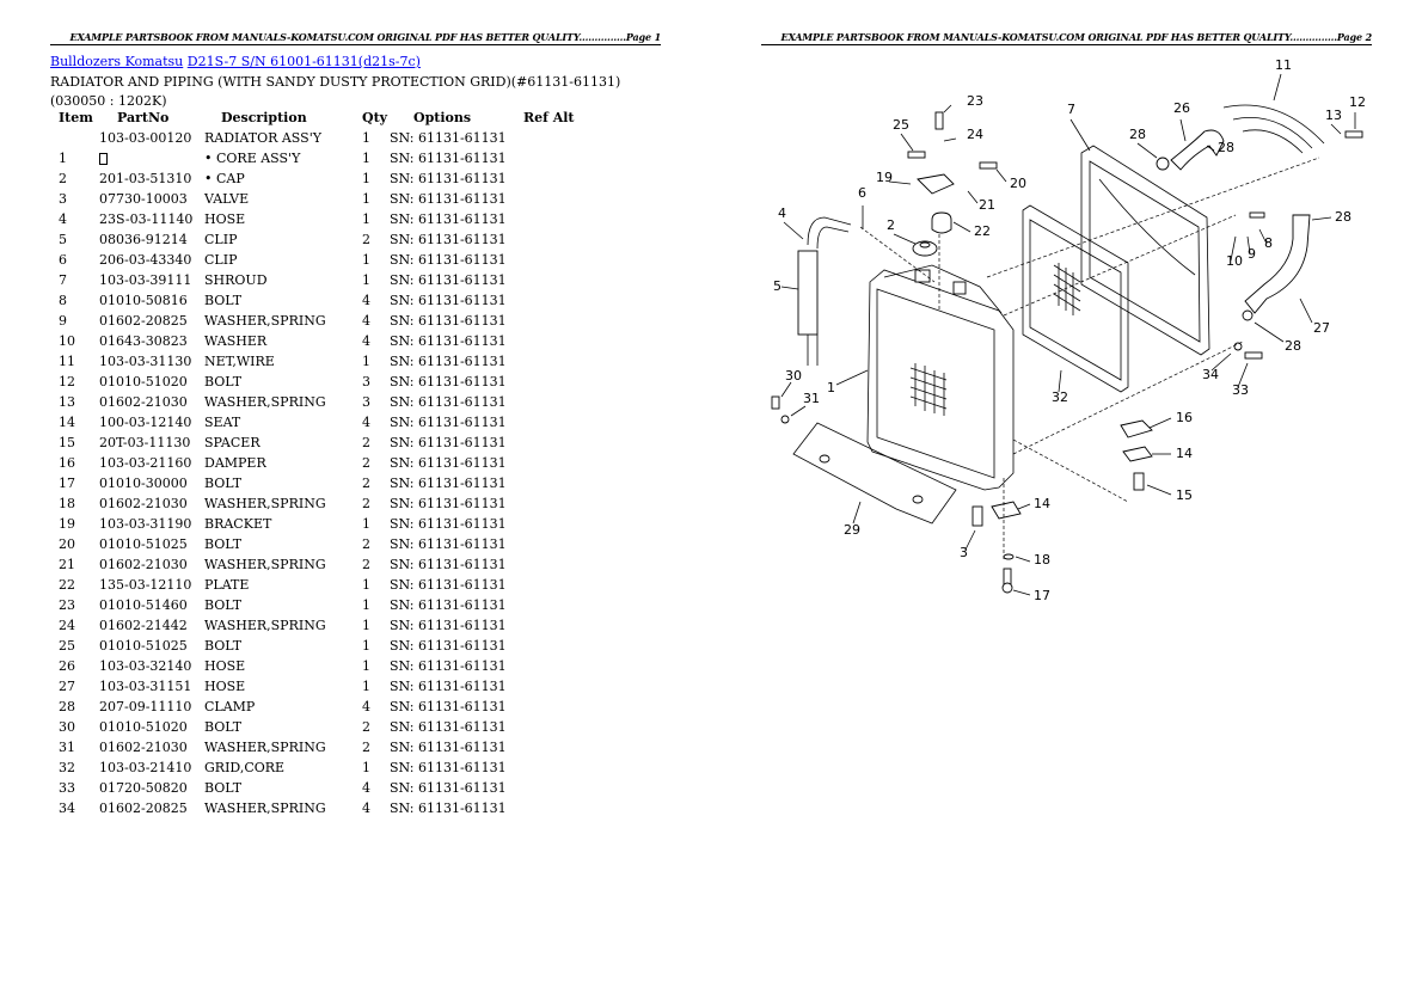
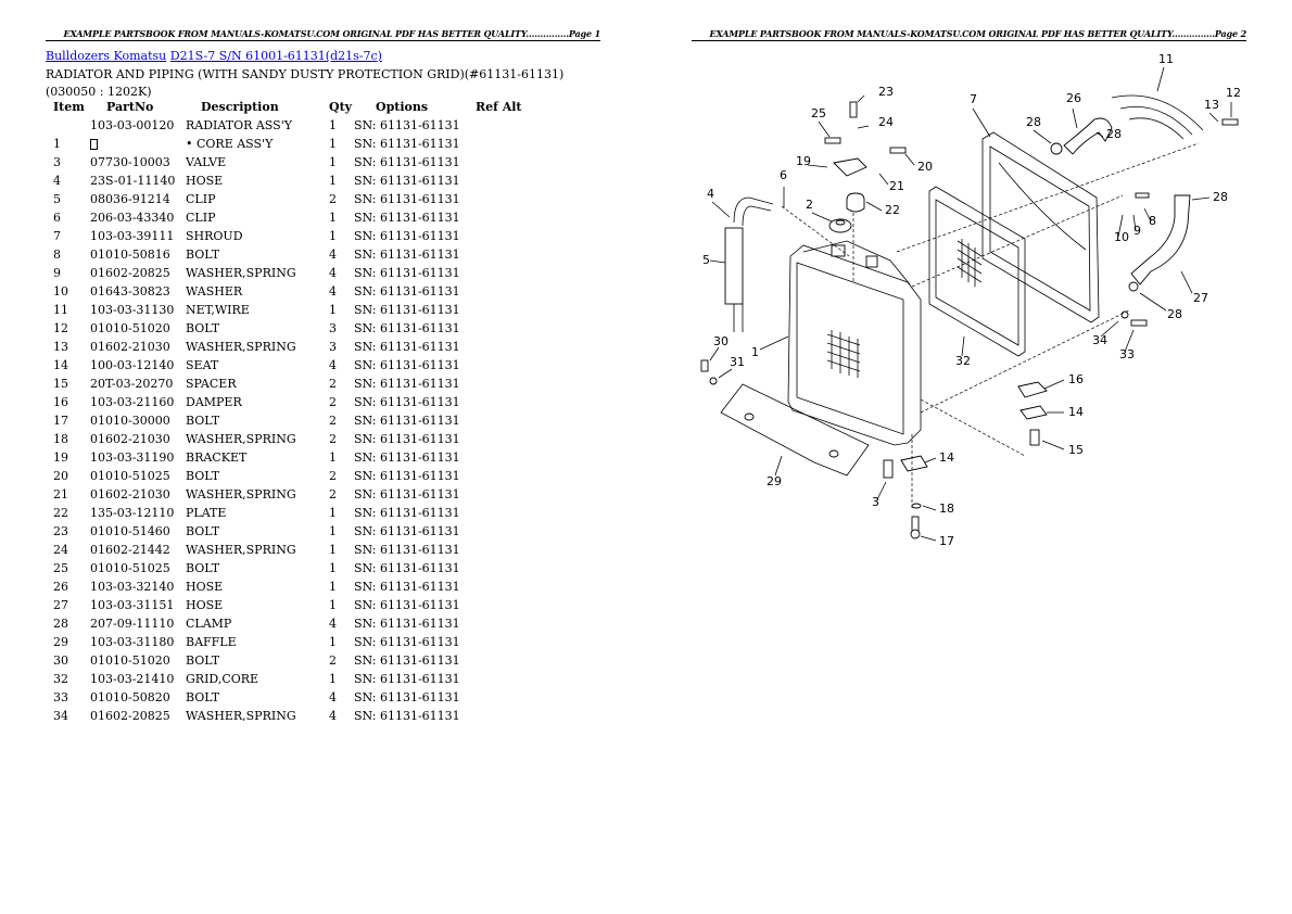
  EXAMPLE PARTSBOOK FROM MANUALS-KOMATSU.COM ORIGINAL PDF HAS BETTER QUALITY...............Page 1
  Bulldozers Komatsu D21S-7 S/N 61001-61131(d21s-7c)
  RADIATOR AND PIPING (WITH SANDY DUSTY PROTECTION GRID)(#61131-61131)(030050 : 1202K)
  Item	PartNo	Description	Qty	Options	Ref Alt
  	103-03-00120	RADIATOR ASS'Y	1	SN: 61131-61131
  1		• CORE ASS'Y	1	SN: 61131-61131
- 2	201-03-51310	• CAP	1	SN: 61131-61131
  3	07730-10003	VALVE	1	SN: 61131-61131
- 4	23S-03-11140	HOSE	1	SN: 61131-61131
+ 4	23S-01-11140	HOSE	1	SN: 61131-61131
  5	08036-91214	CLIP	2	SN: 61131-61131
  6	206-03-43340	CLIP	1	SN: 61131-61131
  7	103-03-39111	SHROUD	1	SN: 61131-61131
  8	01010-50816	BOLT	4	SN: 61131-61131
  9	01602-20825	WASHER,SPRING	4	SN: 61131-61131
  10	01643-30823	WASHER	4	SN: 61131-61131
  11	103-03-31130	NET,WIRE	1	SN: 61131-61131
  12	01010-51020	BOLT	3	SN: 61131-61131
  13	01602-21030	WASHER,SPRING	3	SN: 61131-61131
  14	100-03-12140	SEAT	4	SN: 61131-61131
- 15	20T-03-11130	SPACER	2	SN: 61131-61131
+ 15	20T-03-20270	SPACER	2	SN: 61131-61131
  16	103-03-21160	DAMPER	2	SN: 61131-61131
  17	01010-30000	BOLT	2	SN: 61131-61131
  18	01602-21030	WASHER,SPRING	2	SN: 61131-61131
  19	103-03-31190	BRACKET	1	SN: 61131-61131
  20	01010-51025	BOLT	2	SN: 61131-61131
  21	01602-21030	WASHER,SPRING	2	SN: 61131-61131
  22	135-03-12110	PLATE	1	SN: 61131-61131
  23	01010-51460	BOLT	1	SN: 61131-61131
  24	01602-21442	WASHER,SPRING	1	SN: 61131-61131
  25	01010-51025	BOLT	1	SN: 61131-61131
  26	103-03-32140	HOSE	1	SN: 61131-61131
  27	103-03-31151	HOSE	1	SN: 61131-61131
  28	207-09-11110	CLAMP	4	SN: 61131-61131
+ 29	103-03-31180	BAFFLE	1	SN: 61131-61131
  30	01010-51020	BOLT	2	SN: 61131-61131
- 31	01602-21030	WASHER,SPRING	2	SN: 61131-61131
  32	103-03-21410	GRID,CORE	1	SN: 61131-61131
- 33	01720-50820	BOLT	4	SN: 61131-61131
+ 33	01010-50820	BOLT	4	SN: 61131-61131
  34	01602-20825	WASHER,SPRING	4	SN: 61131-61131
  EXAMPLE PARTSBOOK FROM MANUALS-KOMATSU.COM ORIGINAL PDF HAS BETTER QUALITY...............Page 2
  23
  25
  24
  19
  21
  20
  6
  4
  2
  22
  5
  7
  28
  26
  28
  11
  13
  12
  28
  8
  9
  10
  27
  28
  34
  33
  30
  31
  1
  32
  16
  14
  15
  14
  29
  3
  18
  17
